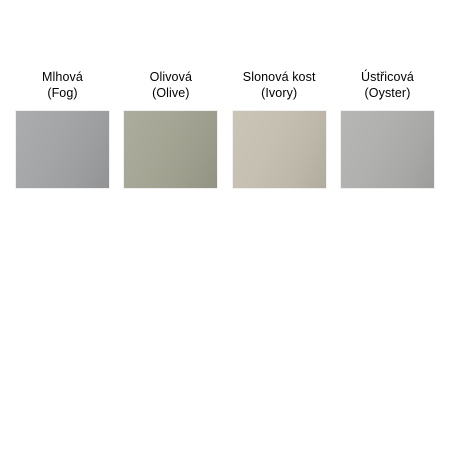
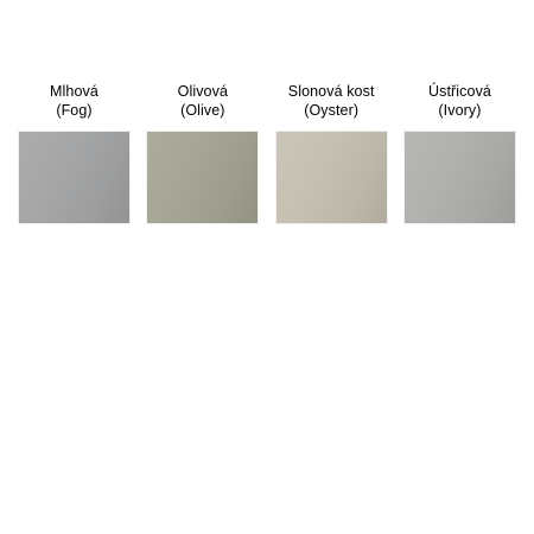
  Mlhová
  (Fog)
  Olivová
  (Olive)
  Slonová kost
- (Ivory)
+ (Oyster)
  Ústřicová
- (Oyster)
+ (Ivory)
